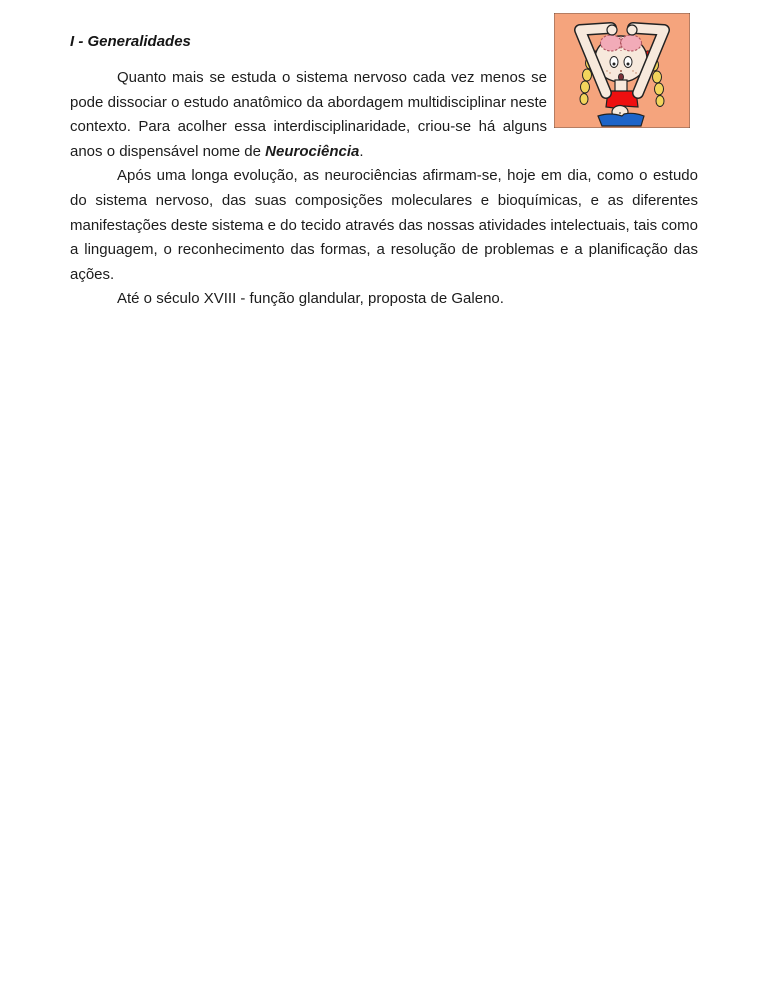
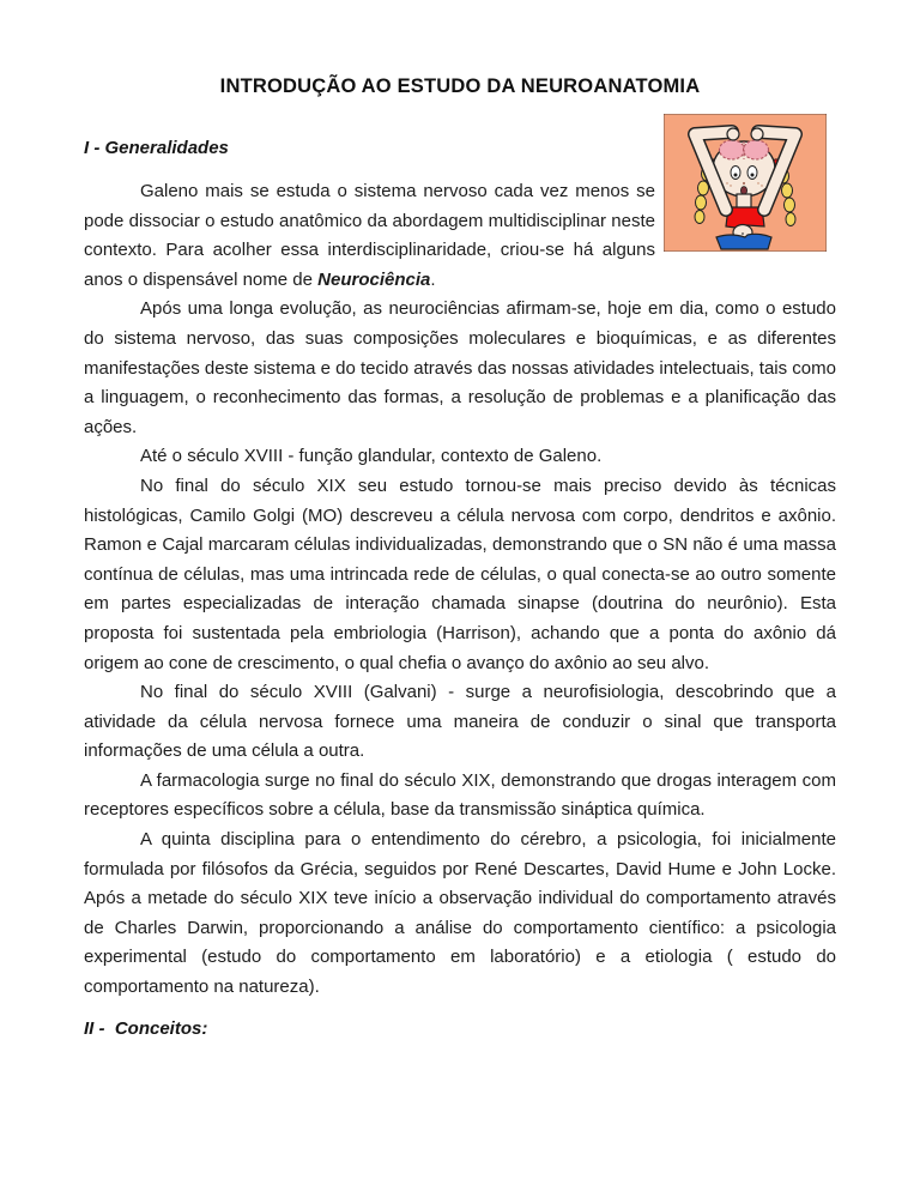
+ INTRODUÇÃO AO ESTUDO DA NEUROANATOMIA
  I - Generalidades
- Quanto mais se estuda o sistema nervoso cada vez menos se pode dissociar o estudo anatômico da abordagem multidisciplinar neste contexto. Para acolher essa interdisciplinaridade, criou-se há alguns anos o dispensável nome de Neurociência.
+ Galeno mais se estuda o sistema nervoso cada vez menos se pode dissociar o estudo anatômico da abordagem multidisciplinar neste contexto. Para acolher essa interdisciplinaridade, criou-se há alguns anos o dispensável nome de Neurociência.
  Após uma longa evolução, as neurociências afirmam-se, hoje em dia, como o estudo do sistema nervoso, das suas composições moleculares e bioquímicas, e as diferentes manifestações deste sistema e do tecido através das nossas atividades intelectuais, tais como a linguagem, o reconhecimento das formas, a resolução de problemas e a planificação das ações.
- Até o século XVIII - função glandular, proposta de Galeno.
+ Até o século XVIII - função glandular, contexto de Galeno.
+ No final do século XIX seu estudo tornou-se mais preciso devido às técnicas histológicas, Camilo Golgi (MO) descreveu a célula nervosa com corpo, dendritos e axônio. Ramon e Cajal marcaram células individualizadas, demonstrando que o SN não é uma massa contínua de células, mas uma intrincada rede de células, o qual conecta-se ao outro somente em partes especializadas de interação chamada sinapse (doutrina do neurônio). Esta proposta foi sustentada pela embriologia (Harrison), achando que a ponta do axônio dá origem ao cone de crescimento, o qual chefia o avanço do axônio ao seu alvo.
+ No final do século XVIII (Galvani) - surge a neurofisiologia, descobrindo que a atividade da célula nervosa fornece uma maneira de conduzir o sinal que transporta informações de uma célula a outra.
+ A farmacologia surge no final do século XIX, demonstrando que drogas interagem com receptores específicos sobre a célula, base da transmissão sináptica química.
+ A quinta disciplina para o entendimento do cérebro, a psicologia, foi inicialmente formulada por filósofos da Grécia, seguidos por René Descartes, David Hume e John Locke. Após a metade do século XIX teve início a observação individual do comportamento através de Charles Darwin, proporcionando a análise do comportamento científico: a psicologia experimental (estudo do comportamento em laboratório) e a etiologia ( estudo do comportamento na natureza).
+ II - Conceitos:
